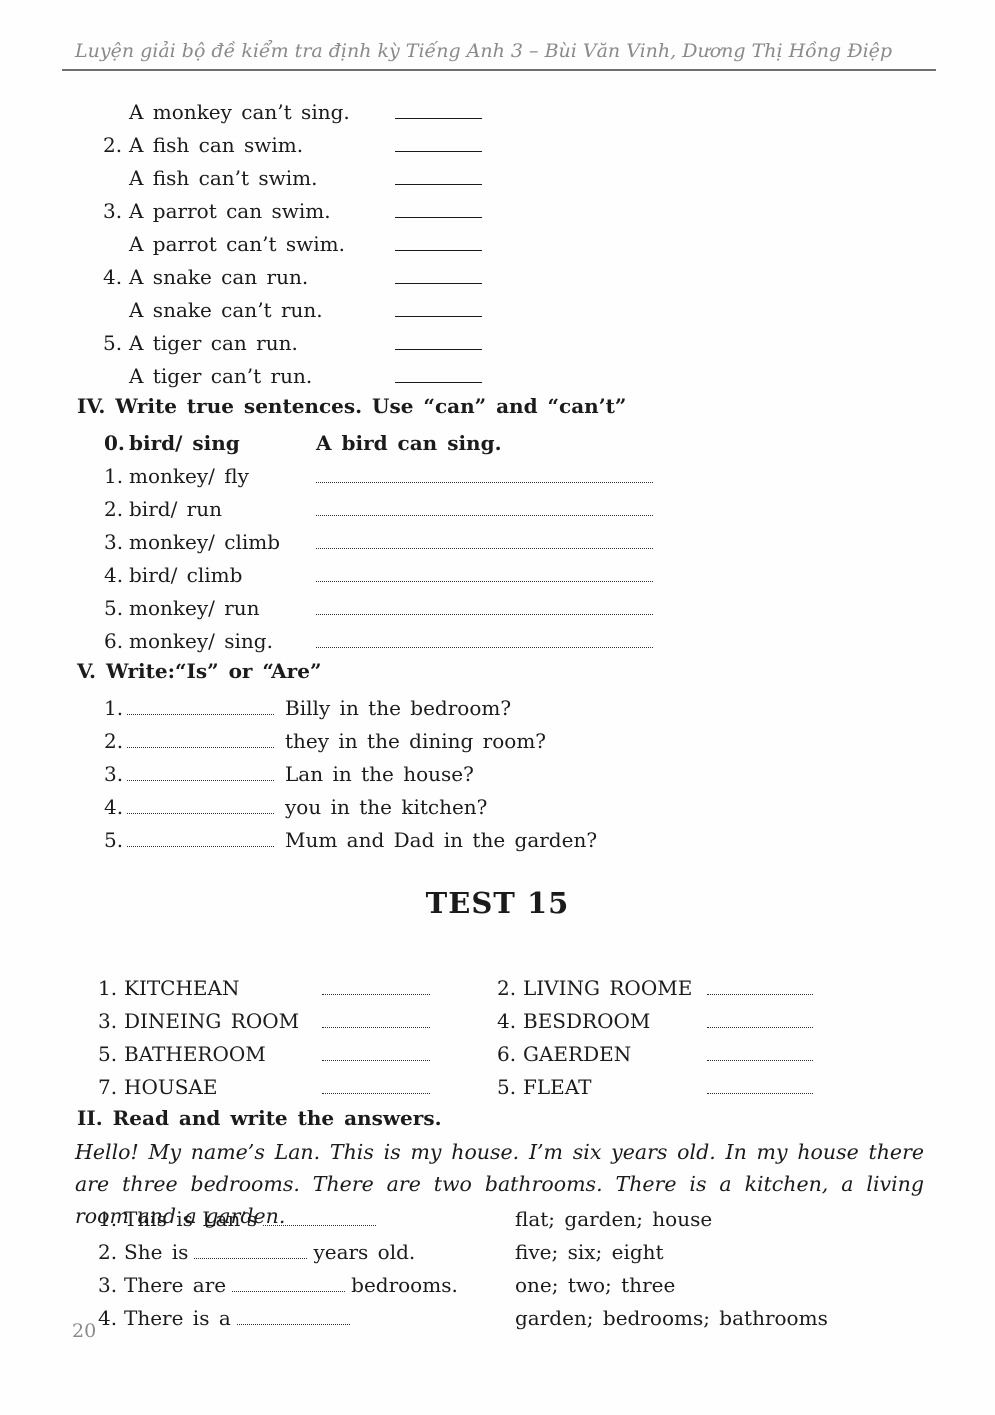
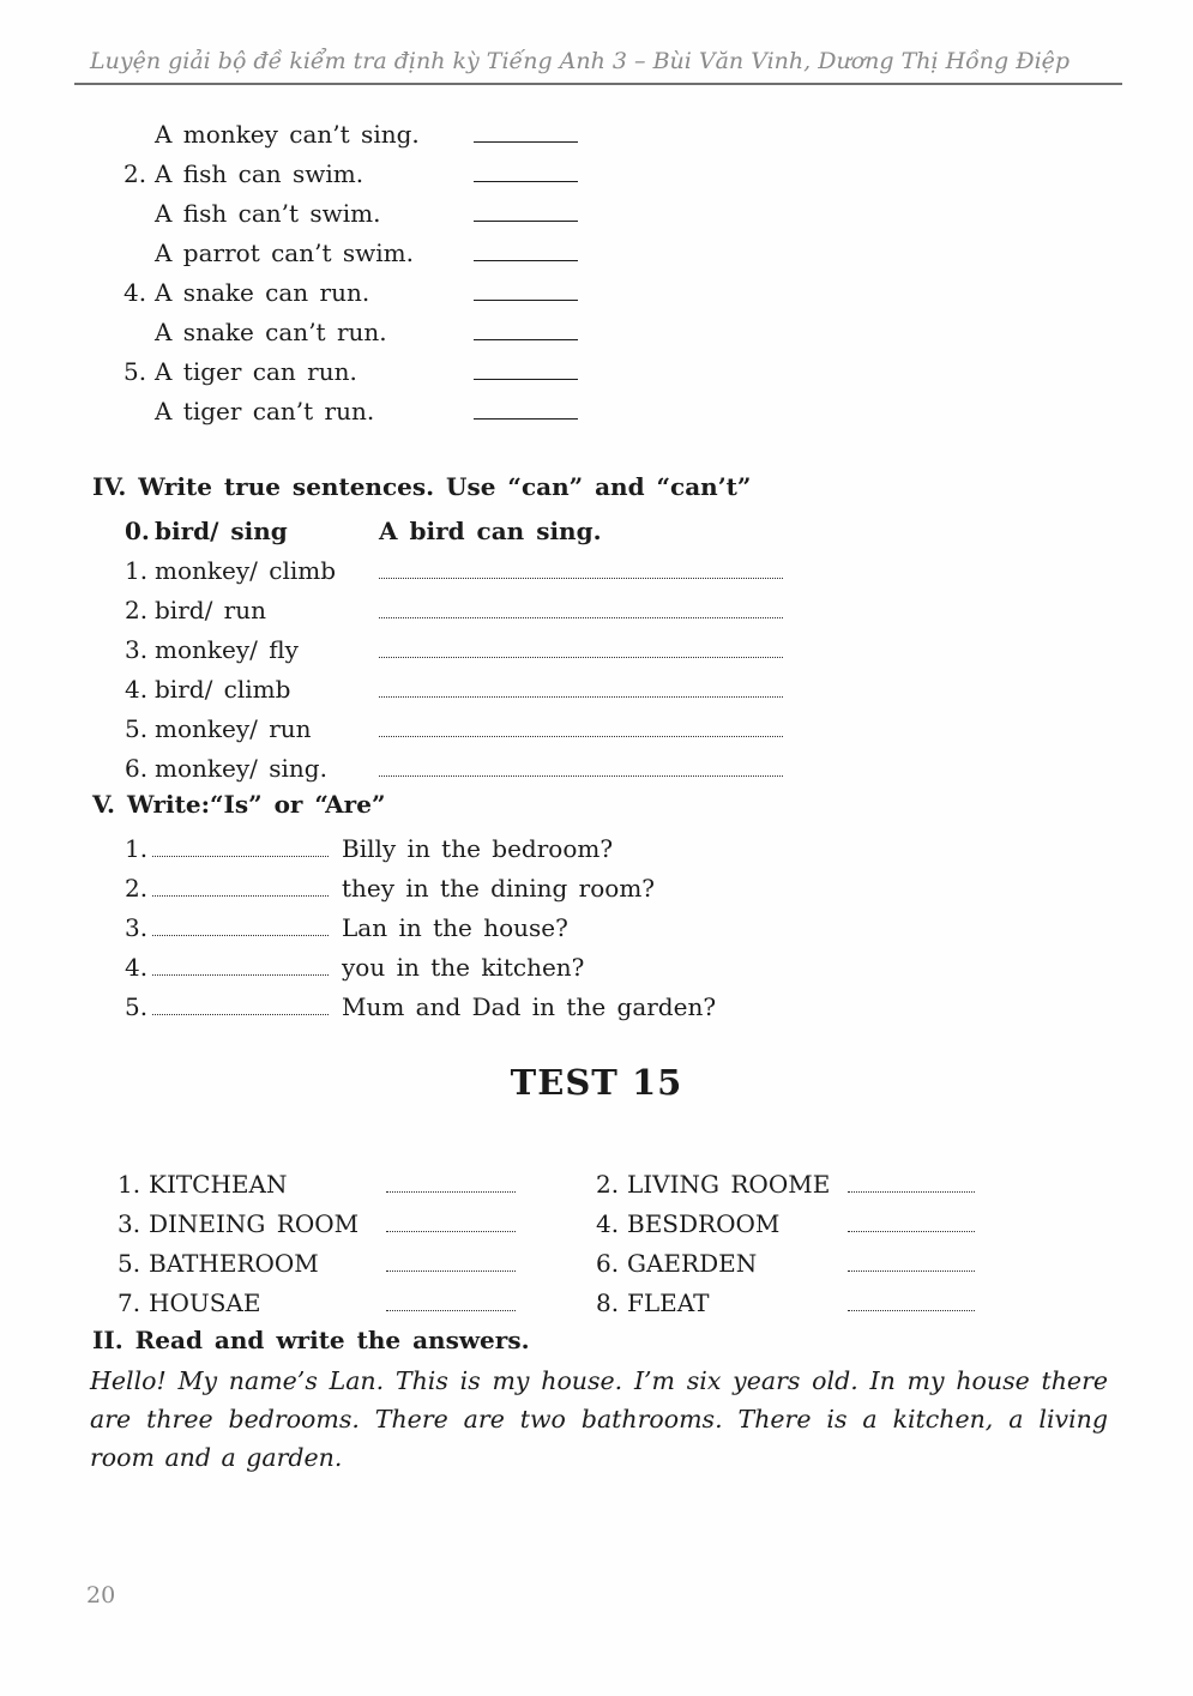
  Luyện giải bộ đề kiểm tra định kỳ Tiếng Anh 3 – Bùi Văn Vinh, Dương Thị Hồng Điệp
  A monkey can’t sing.
  2. A fish can swim.
  A fish can’t swim.
- 3. A parrot can swim.
  A parrot can’t swim.
  4. A snake can run.
  A snake can’t run.
  5. A tiger can run.
  A tiger can’t run.
  IV. Write true sentences. Use “can” and “can’t”
  0. bird/ sing A bird can sing.
- 1. monkey/ fly
+ 1. monkey/ climb
  2. bird/ run
- 3. monkey/ climb
+ 3. monkey/ fly
  4. bird/ climb
  5. monkey/ run
  6. monkey/ sing.
  V. Write:“Is” or “Are”
  1. Billy in the bedroom?
  2. they in the dining room?
  3. Lan in the house?
  4. you in the kitchen?
  5. Mum and Dad in the garden?
  TEST 15
  1. KITCHEAN 2. LIVING ROOME
  3. DINEING ROOM 4. BESDROOM
  5. BATHEROOM 6. GAERDEN
- 7. HOUSAE 5. FLEAT
+ 7. HOUSAE 8. FLEAT
  II. Read and write the answers.
  Hello! My name’s Lan. This is my house. I’m six years old. In my house there are three bedrooms. There are two bathrooms. There is a kitchen, a living room and a garden.
- 1. This is Lan’s flat; garden; house
- 2. She is years old. five; six; eight
- 3. There are bedrooms. one; two; three
- 4. There is a garden; bedrooms; bathrooms
  20
